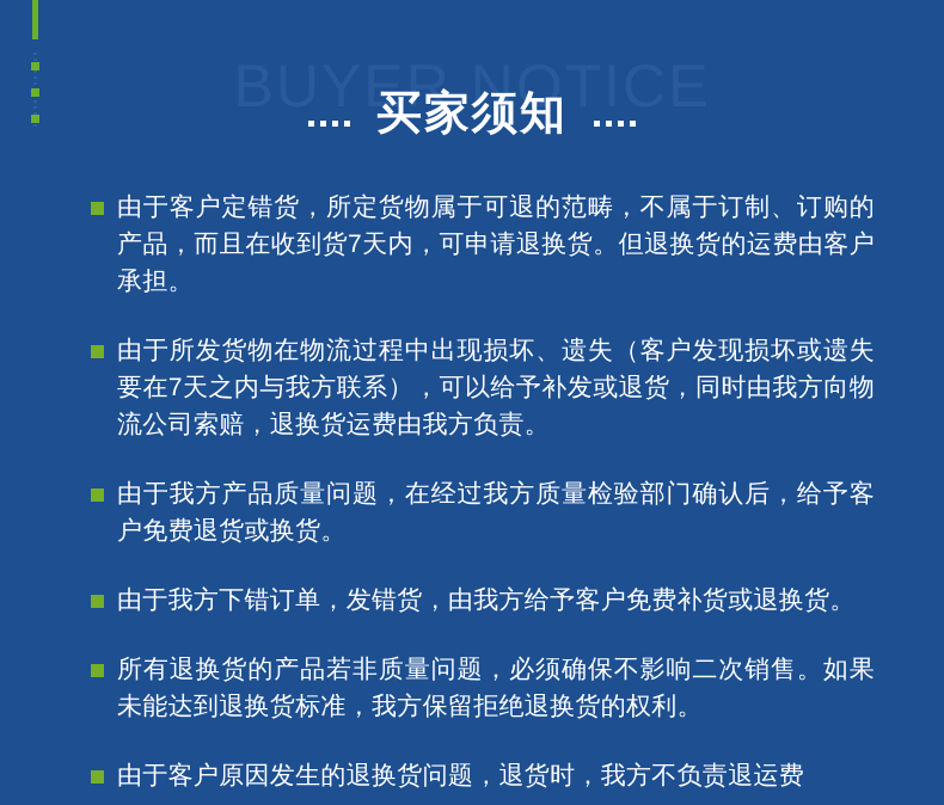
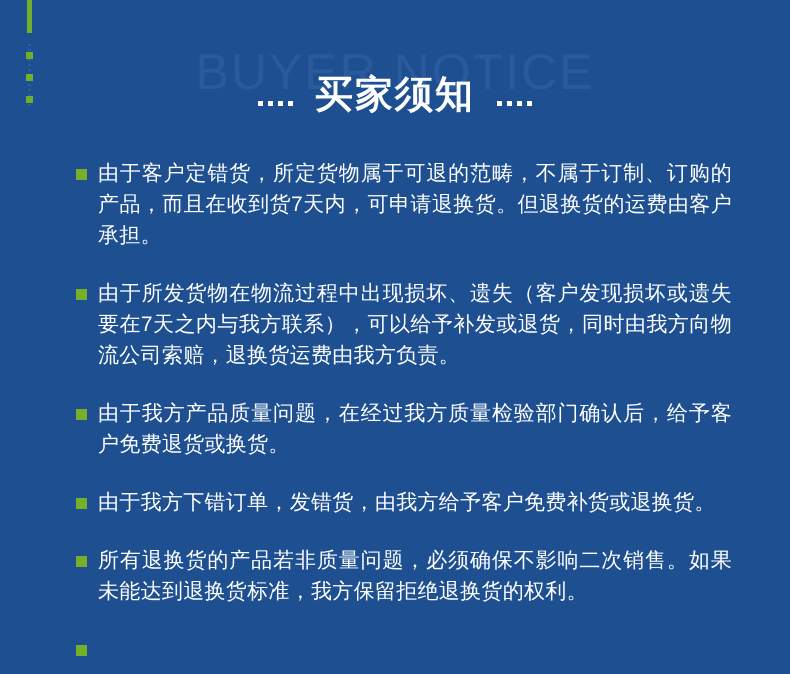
  BUYER NOTICE
  买家须知
  由于客户定错货，所定货物属于可退的范畴，不属于订制、订购的产品，而且在收到货7天内，可申请退换货。但退换货的运费由客户承担。
  由于所发货物在物流过程中出现损坏、遗失（客户发现损坏或遗失要在7天之内与我方联系），可以给予补发或退货，同时由我方向物流公司索赔，退换货运费由我方负责。
  由于我方产品质量问题，在经过我方质量检验部门确认后，给予客户免费退货或换货。
  由于我方下错订单，发错货，由我方给予客户免费补货或退换货。
  所有退换货的产品若非质量问题，必须确保不影响二次销售。如果未能达到退换货标准，我方保留拒绝退换货的权利。
- 由于客户原因发生的退换货问题，退货时，我方不负责退运费
